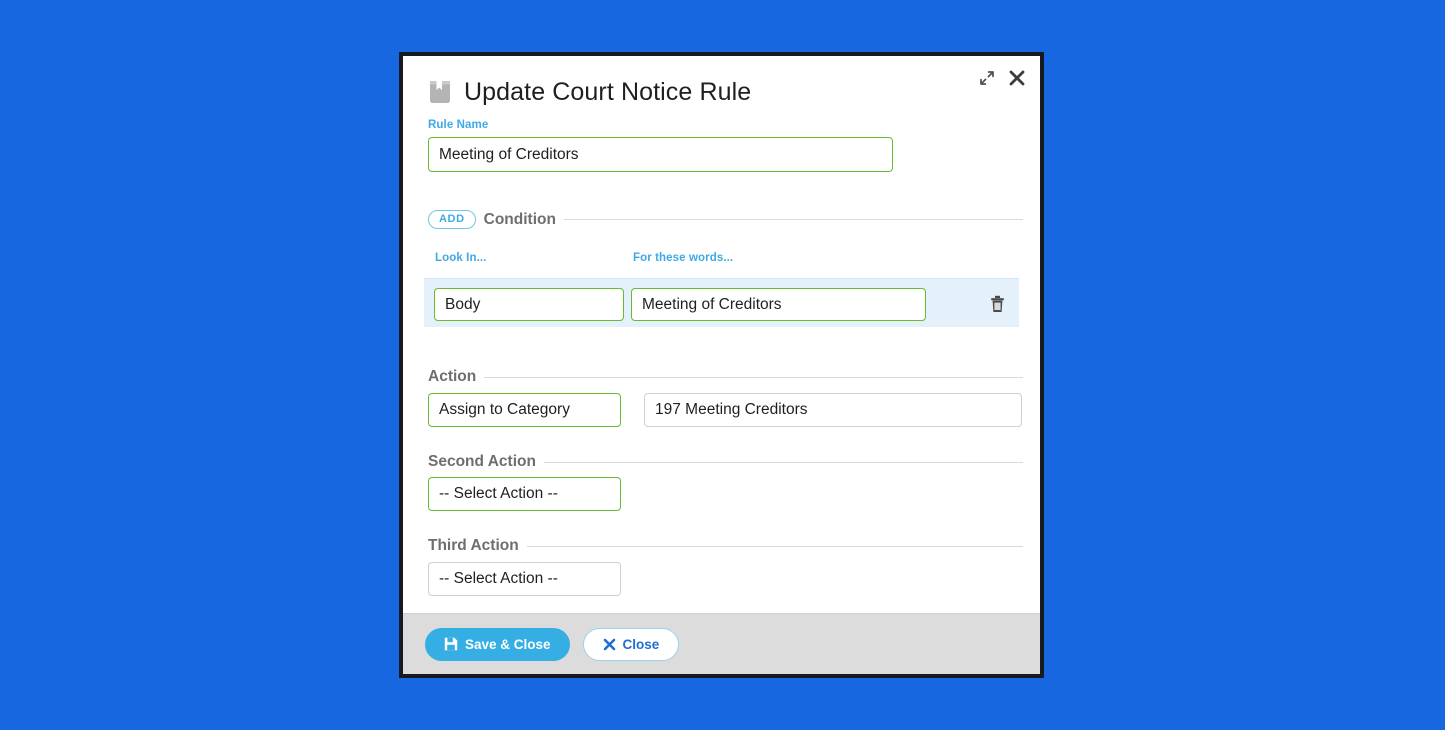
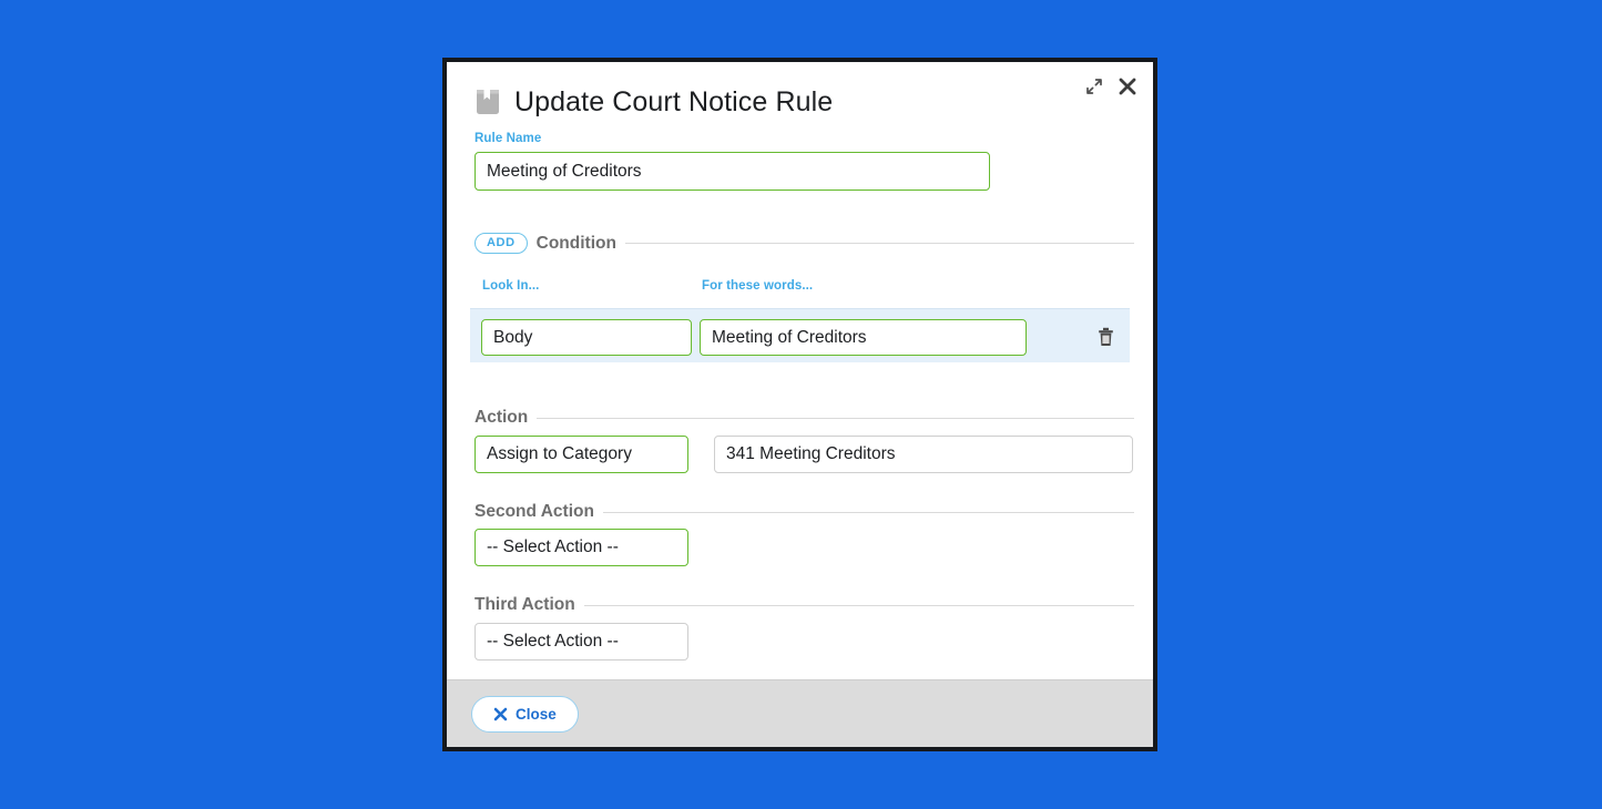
  Update Court Notice Rule
  Rule Name
  Meeting of Creditors
  ADD
  Condition
  Look In...
  For these words...
  Body
  Meeting of Creditors
  Action
  Assign to Category
- 197 Meeting Creditors
+ 341 Meeting Creditors
  Second Action
  -- Select Action --
  Third Action
  -- Select Action --
- Save & Close
  Close
